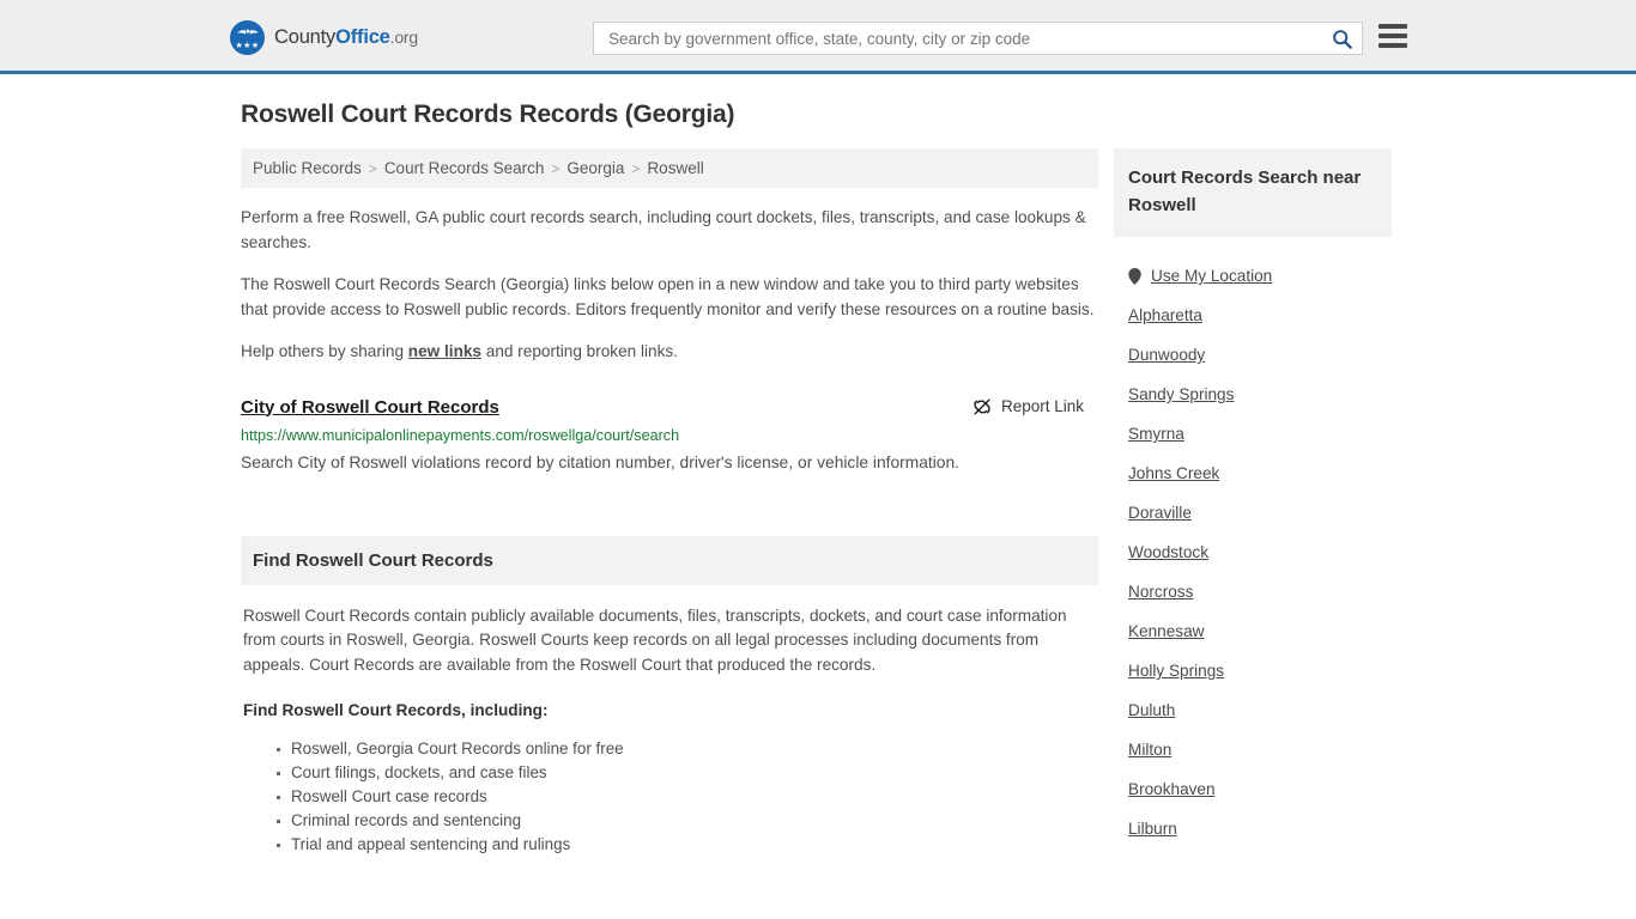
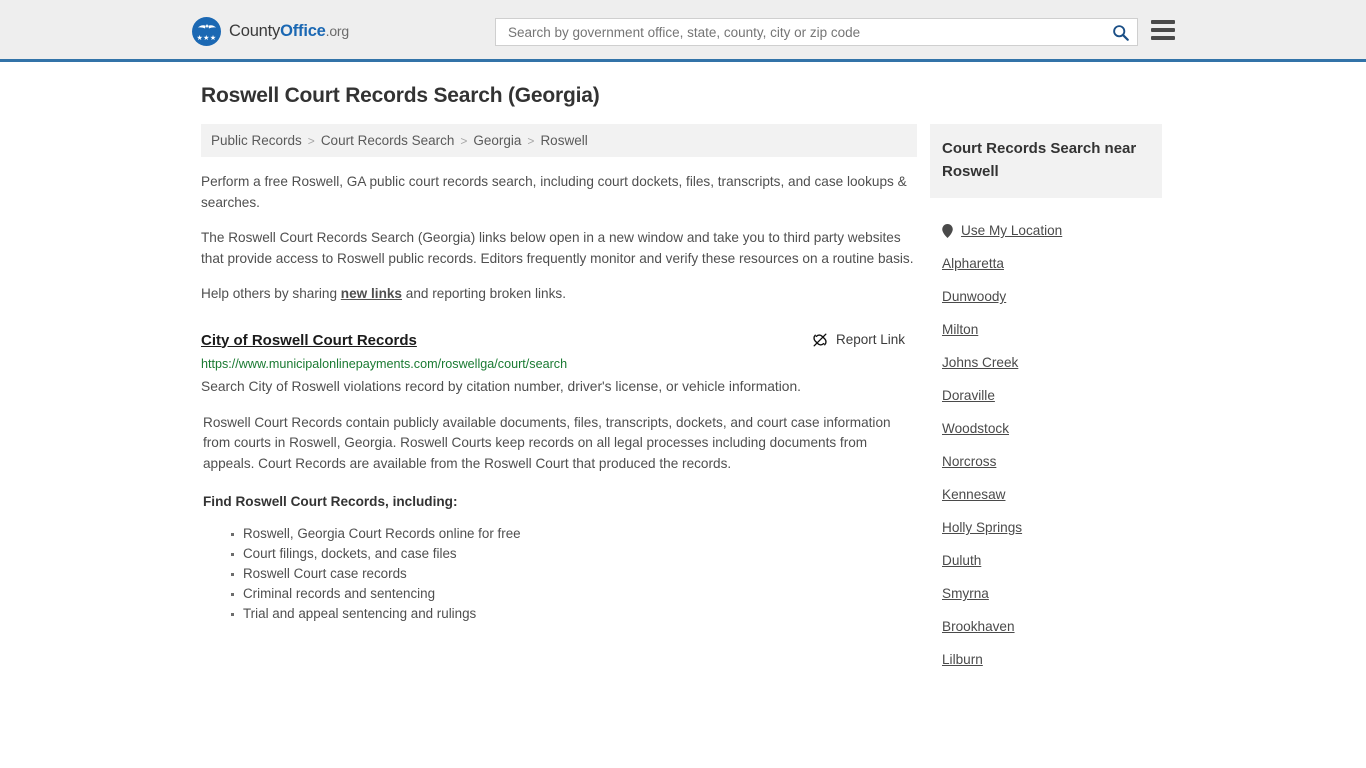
  CountyOffice.org
  Search by government office, state, county, city or zip code
- Roswell Court Records Records (Georgia)
+ Roswell Court Records Search (Georgia)
  Public Records > Court Records Search > Georgia > Roswell
  Perform a free Roswell, GA public court records search, including court dockets, files, transcripts, and case lookups & searches.
  The Roswell Court Records Search (Georgia) links below open in a new window and take you to third party websites that provide access to Roswell public records. Editors frequently monitor and verify these resources on a routine basis.
  Help others by sharing new links and reporting broken links.
  City of Roswell Court Records
  Report Link
  https://www.municipalonlinepayments.com/roswellga/court/search
  Search City of Roswell violations record by citation number, driver's license, or vehicle information.
- Find Roswell Court Records
  Roswell Court Records contain publicly available documents, files, transcripts, dockets, and court case information from courts in Roswell, Georgia. Roswell Courts keep records on all legal processes including documents from appeals. Court Records are available from the Roswell Court that produced the records.
  Find Roswell Court Records, including:
  Roswell, Georgia Court Records online for free
  Court filings, dockets, and case files
  Roswell Court case records
  Criminal records and sentencing
  Trial and appeal sentencing and rulings
  Court Records Search near Roswell
  Use My Location
  Alpharetta
  Dunwoody
- Sandy Springs
- Smyrna
+ Milton
  Johns Creek
  Doraville
  Woodstock
  Norcross
  Kennesaw
  Holly Springs
  Duluth
- Milton
+ Smyrna
  Brookhaven
  Lilburn
